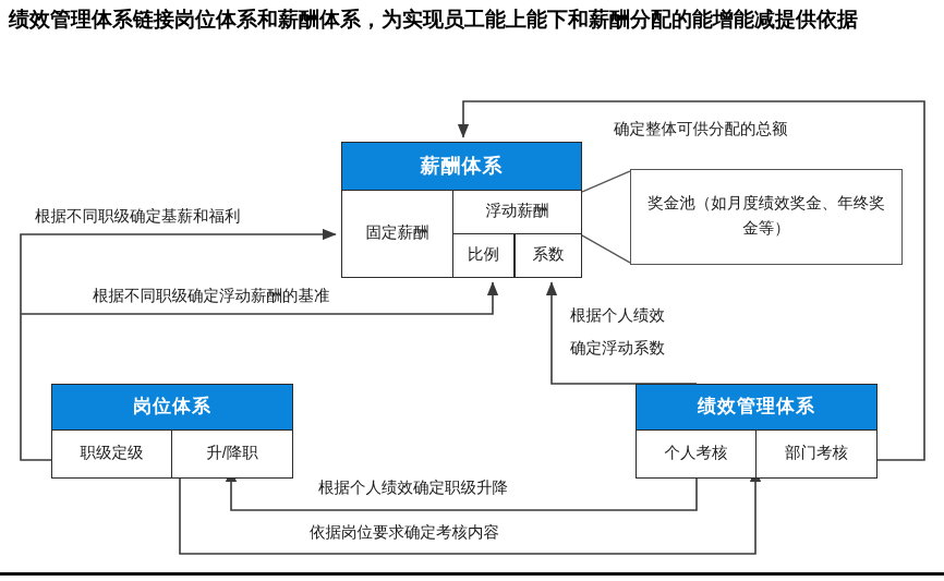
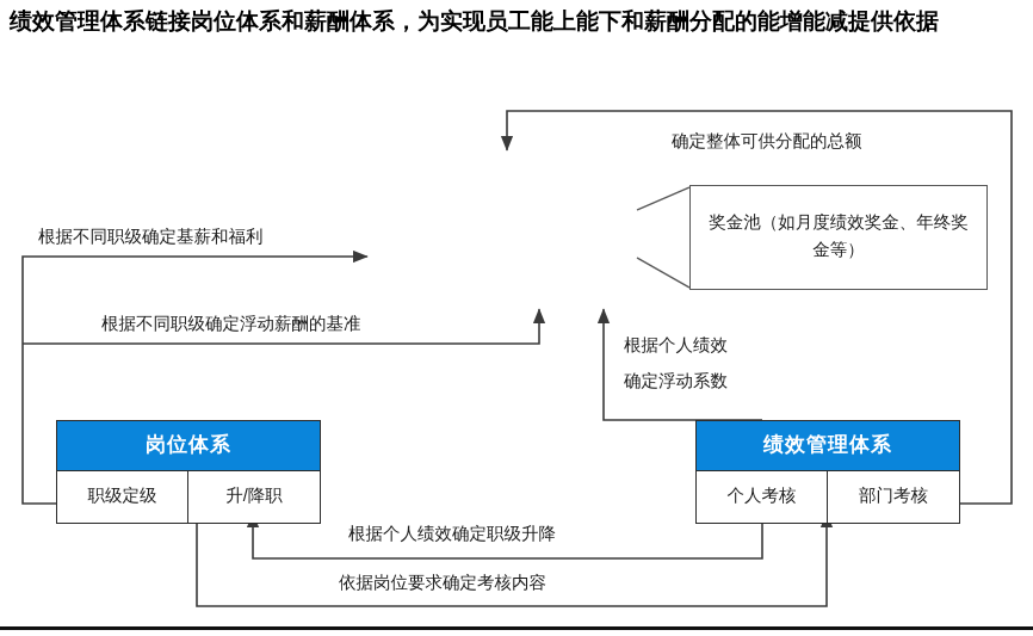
  绩效管理体系链接岗位体系和薪酬体系，为实现员工能上能下和薪酬分配的能增能减提供依据
- 薪酬体系
- 固定薪酬
- 浮动薪酬
- 比例
- 系数
  奖金池（如月度绩效奖金、年终奖金等）
  岗位体系
  职级定级
  升/降职
  绩效管理体系
  个人考核
  部门考核
  确定整体可供分配的总额
  根据不同职级确定基薪和福利
  根据不同职级确定浮动薪酬的基准
  根据个人绩效
  确定浮动系数
  根据个人绩效确定职级升降
  依据岗位要求确定考核内容
